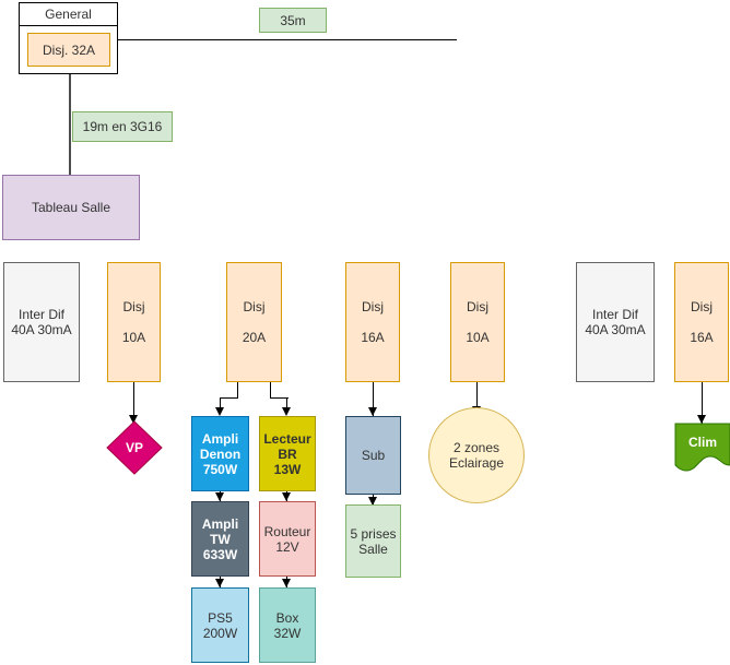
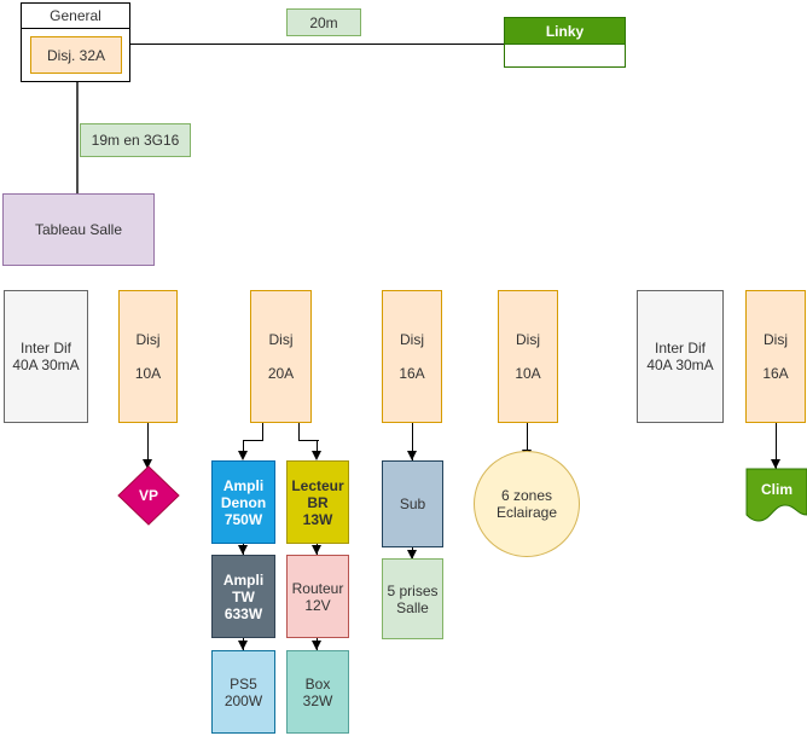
  General
  Disj. 32A
+ Linky
- 35m
+ 20m
  19m en 3G16
  Tableau Salle
  Inter Dif
  40A 30mA
  Disj
  10A
  Disj
  20A
  Disj
  16A
  Disj
  10A
  Inter Dif
  40A 30mA
  Disj
  16A
  VP
  Ampli
  Denon
  750W
  Ampli
  TW
  633W
  PS5
  200W
  Lecteur
  BR
  13W
  Routeur
  12V
  Box
  32W
  Sub
  5 prises
  Salle
- 2 zones
+ 6 zones
  Eclairage
  Clim
